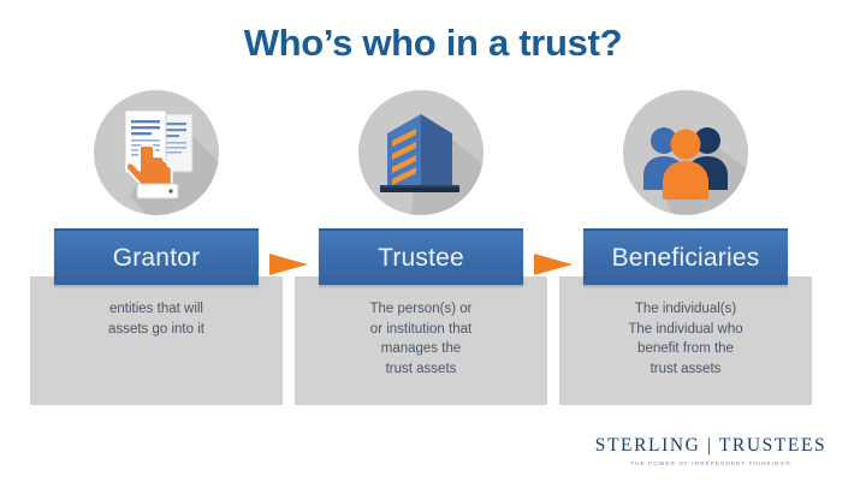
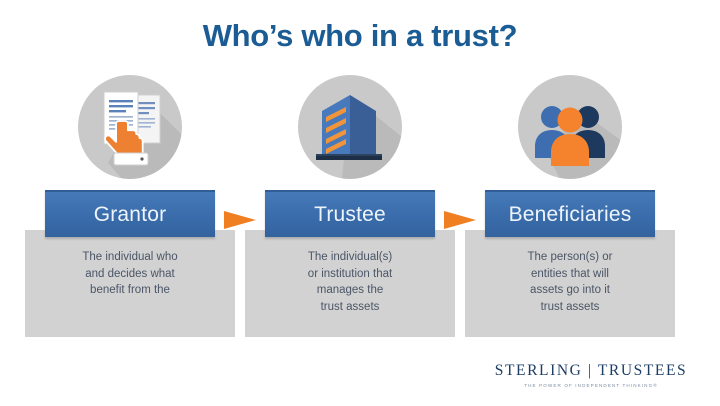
  Who’s who in a trust?
  Grantor
- entities that will
+ The individual who
+ and decides what
- assets go into it
+ benefit from the
  Trustee
- The person(s) or
+ The individual(s)
  or institution that
  manages the
  trust assets
  Beneficiaries
- The individual(s)
+ The person(s) or
- The individual who
+ entities that will
- benefit from the
+ assets go into it
  trust assets
  STERLING | TRUSTEES
